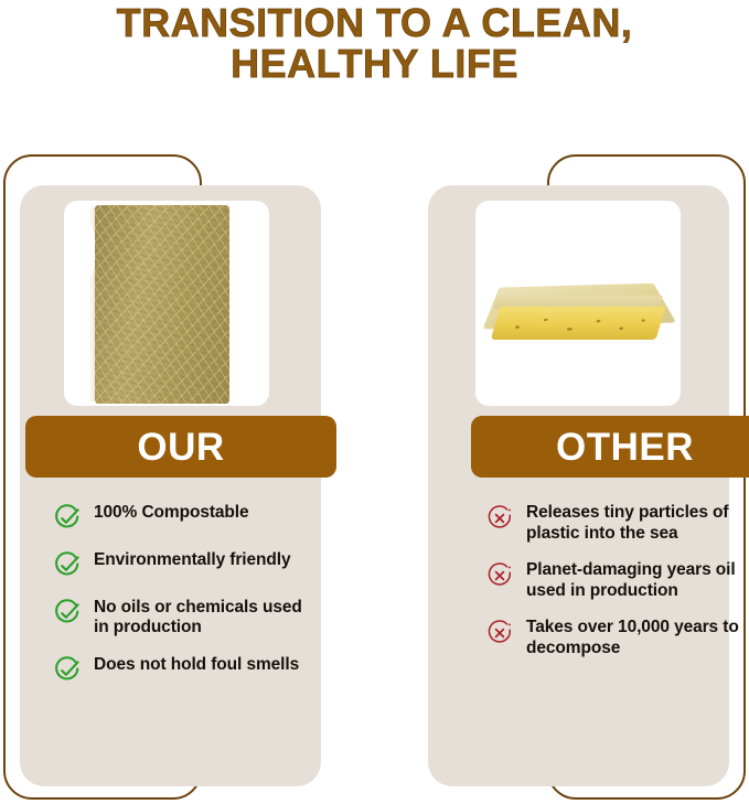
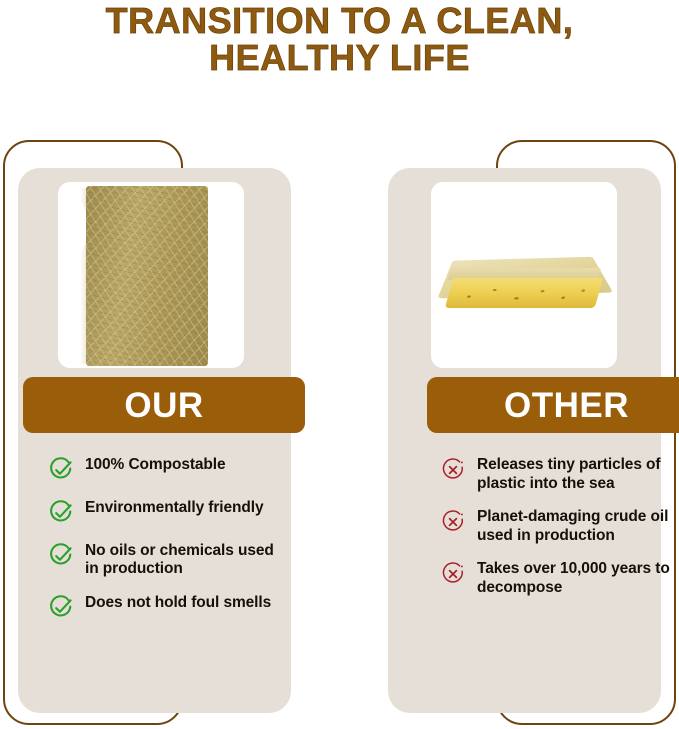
  TRANSITION TO A CLEAN,
  HEALTHY LIFE
  OUR
  100% Compostable
  Environmentally friendly
  No oils or chemicals used in production
  Does not hold foul smells
  OTHER
  Releases tiny particles of plastic into the sea
- Planet-damaging years oil used in production
+ Planet-damaging crude oil used in production
  Takes over 10,000 years to decompose
